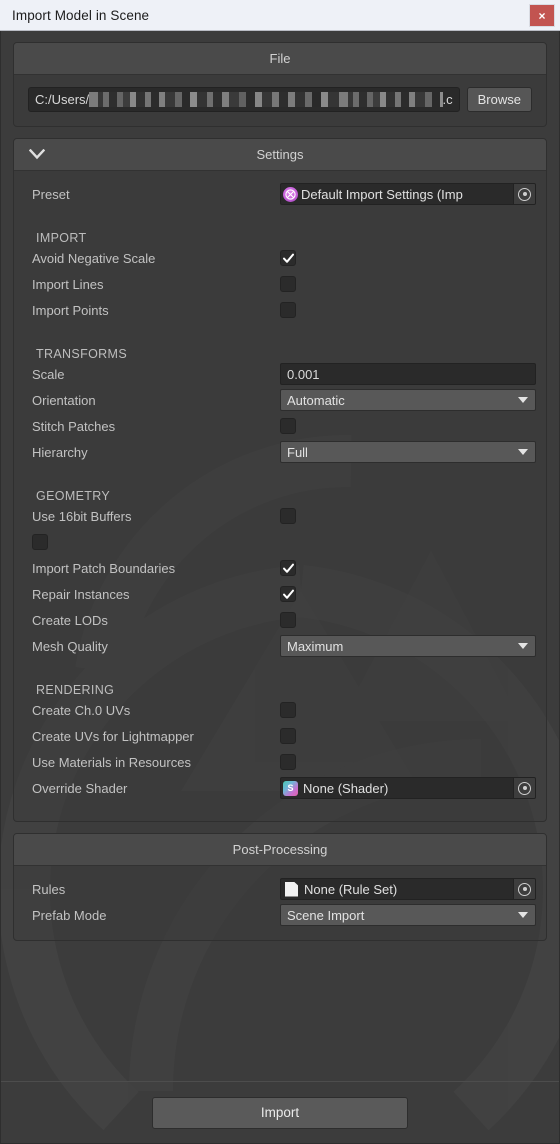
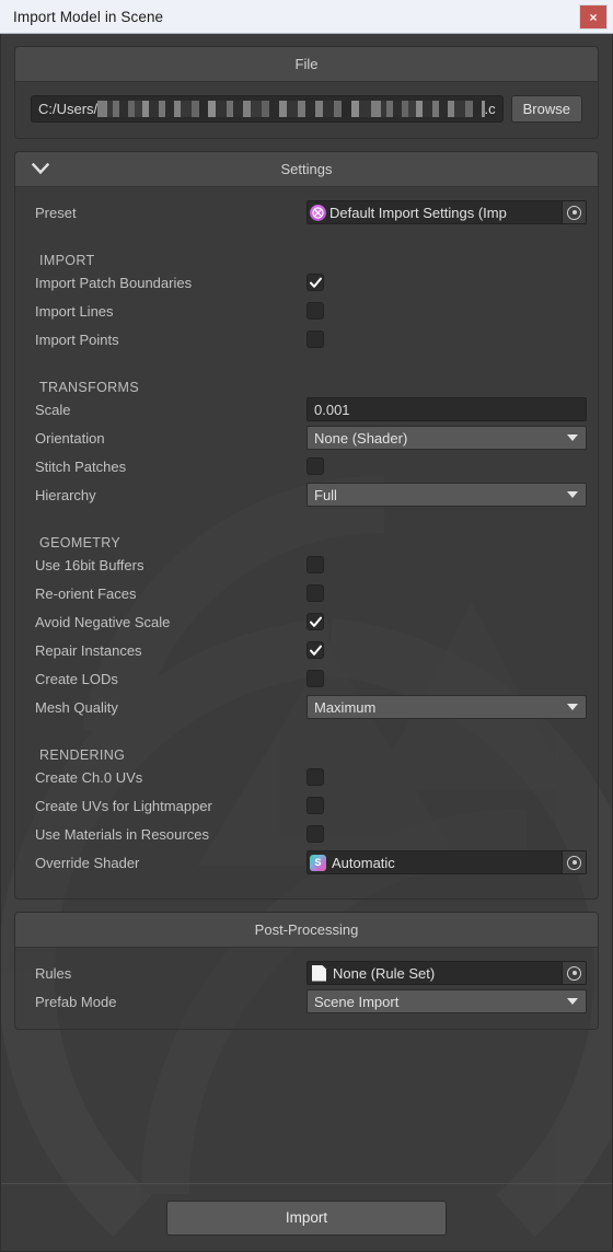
  Import Model in Scene
  ×
  File
  C:/Users/
  .c
  Browse
  Settings
  Preset
  Default Import Settings (Imp
  IMPORT
- Avoid Negative Scale
+ Import Patch Boundaries
  Import Lines
  Import Points
  TRANSFORMS
  Scale
  0.001
  Orientation
- Automatic
+ None (Shader)
  Stitch Patches
  Hierarchy
  Full
  GEOMETRY
  Use 16bit Buffers
+ Re-orient Faces
- Import Patch Boundaries
+ Avoid Negative Scale
  Repair Instances
  Create LODs
  Mesh Quality
  Maximum
  RENDERING
  Create Ch.0 UVs
  Create UVs for Lightmapper
  Use Materials in Resources
  Override Shader
  S
- None (Shader)
+ Automatic
  Post-Processing
  Rules
  None (Rule Set)
  Prefab Mode
  Scene Import
  Import
